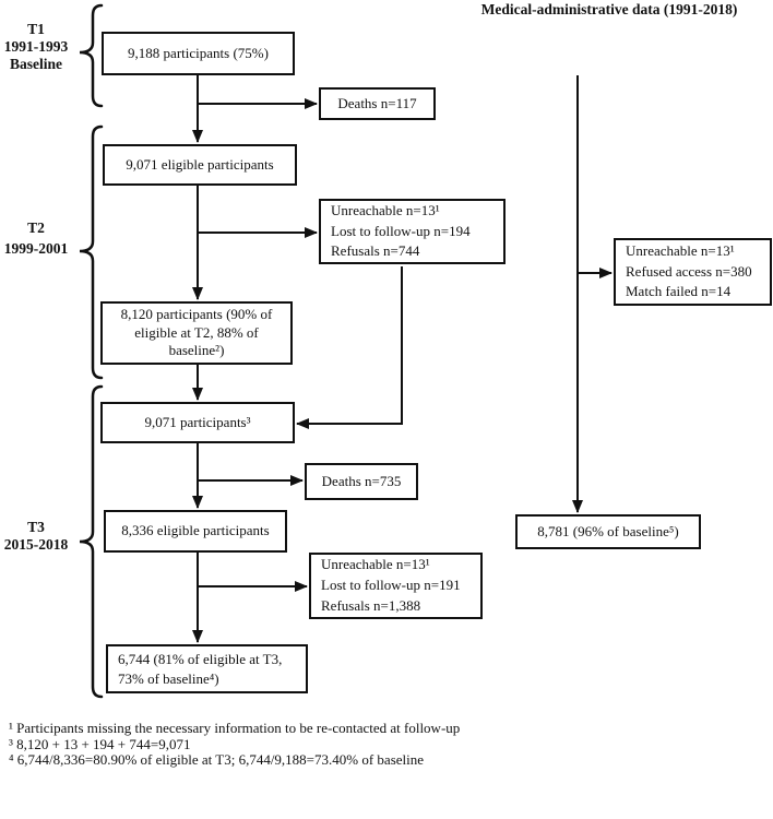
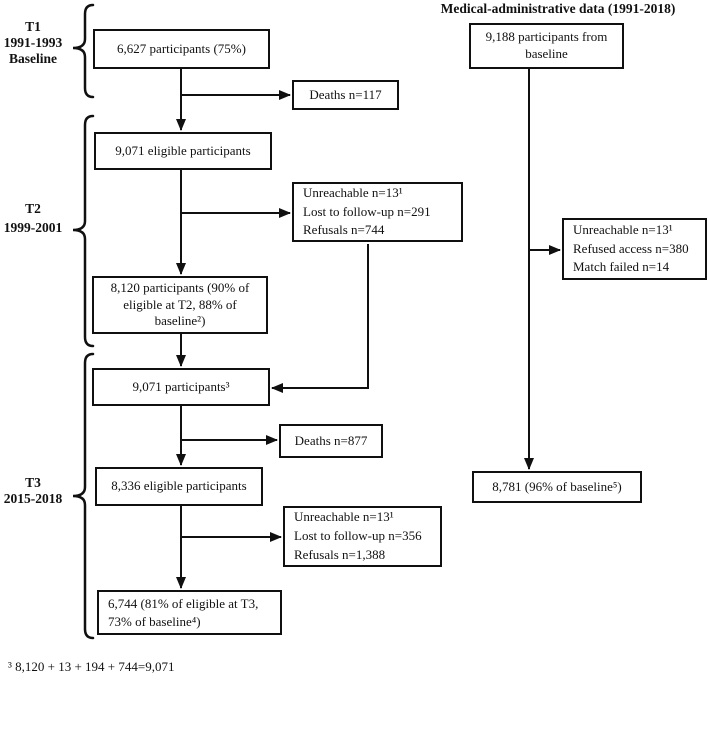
  Medical-administrative data (1991-2018)
  T1
  1991-1993
  Baseline
  T2
  1999-2001
  T3
  2015-2018
- 9,188 participants (75%)
+ 6,627 participants (75%)
  Deaths n=117
  9,071 eligible participants
  Unreachable n=13¹
- Lost to follow-up n=194
+ Lost to follow-up n=291
  Refusals n=744
  8,120 participants (90% of
  eligible at T2, 88% of
  baseline²)
  9,071 participants³
- Deaths n=735
+ Deaths n=877
  8,336 eligible participants
  Unreachable n=13¹
- Lost to follow-up n=191
+ Lost to follow-up n=356
  Refusals n=1,388
  6,744 (81% of eligible at T3,
  73% of baseline⁴)
+ 9,188 participants from
+ baseline
  Unreachable n=13¹
  Refused access n=380
  Match failed n=14
  8,781 (96% of baseline⁵)
- ¹ Participants missing the necessary information to be re-contacted at follow-up
  ³ 8,120 + 13 + 194 + 744=9,071
- ⁴ 6,744/8,336=80.90% of eligible at T3; 6,744/9,188=73.40% of baseline
